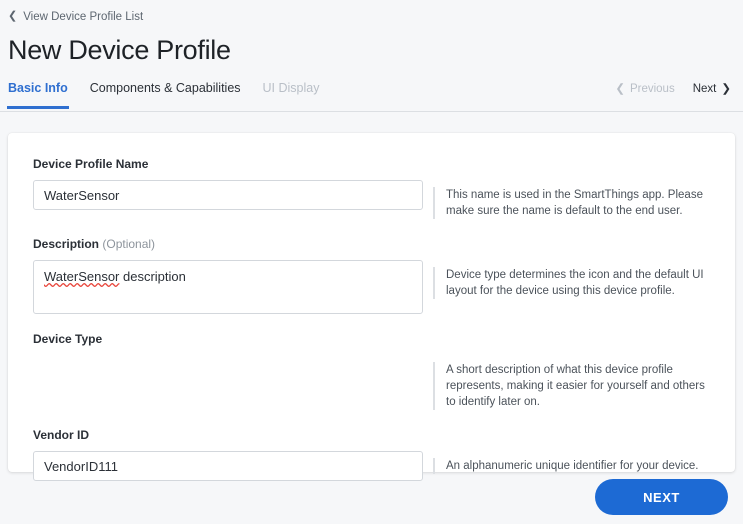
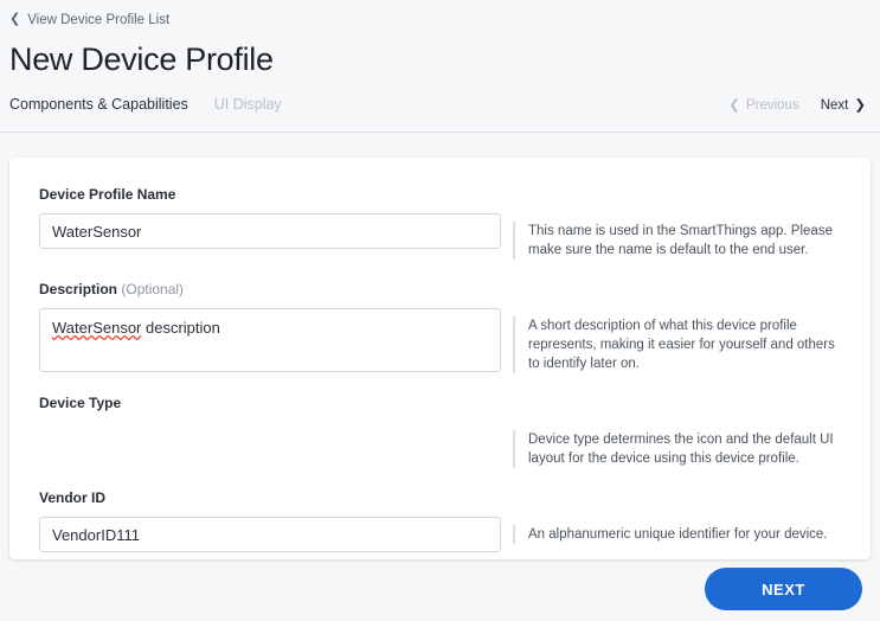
  ❮
  View Device Profile List
  New Device Profile
- Basic Info
  Components & Capabilities
  UI Display
  ❮
  Previous
  Next
  ❯
  Device Profile Name
  WaterSensor
  This name is used in the SmartThings app. Please make sure the name is default to the end user.
  Description (Optional)
  WaterSensor description
- Device type determines the icon and the default UI layout for the device using this device profile.
+ A short description of what this device profile represents, making it easier for yourself and others to identify later on.
  Device Type
- A short description of what this device profile represents, making it easier for yourself and others to identify later on.
+ Device type determines the icon and the default UI layout for the device using this device profile.
  Vendor ID
  VendorID111
  An alphanumeric unique identifier for your device.
  NEXT
